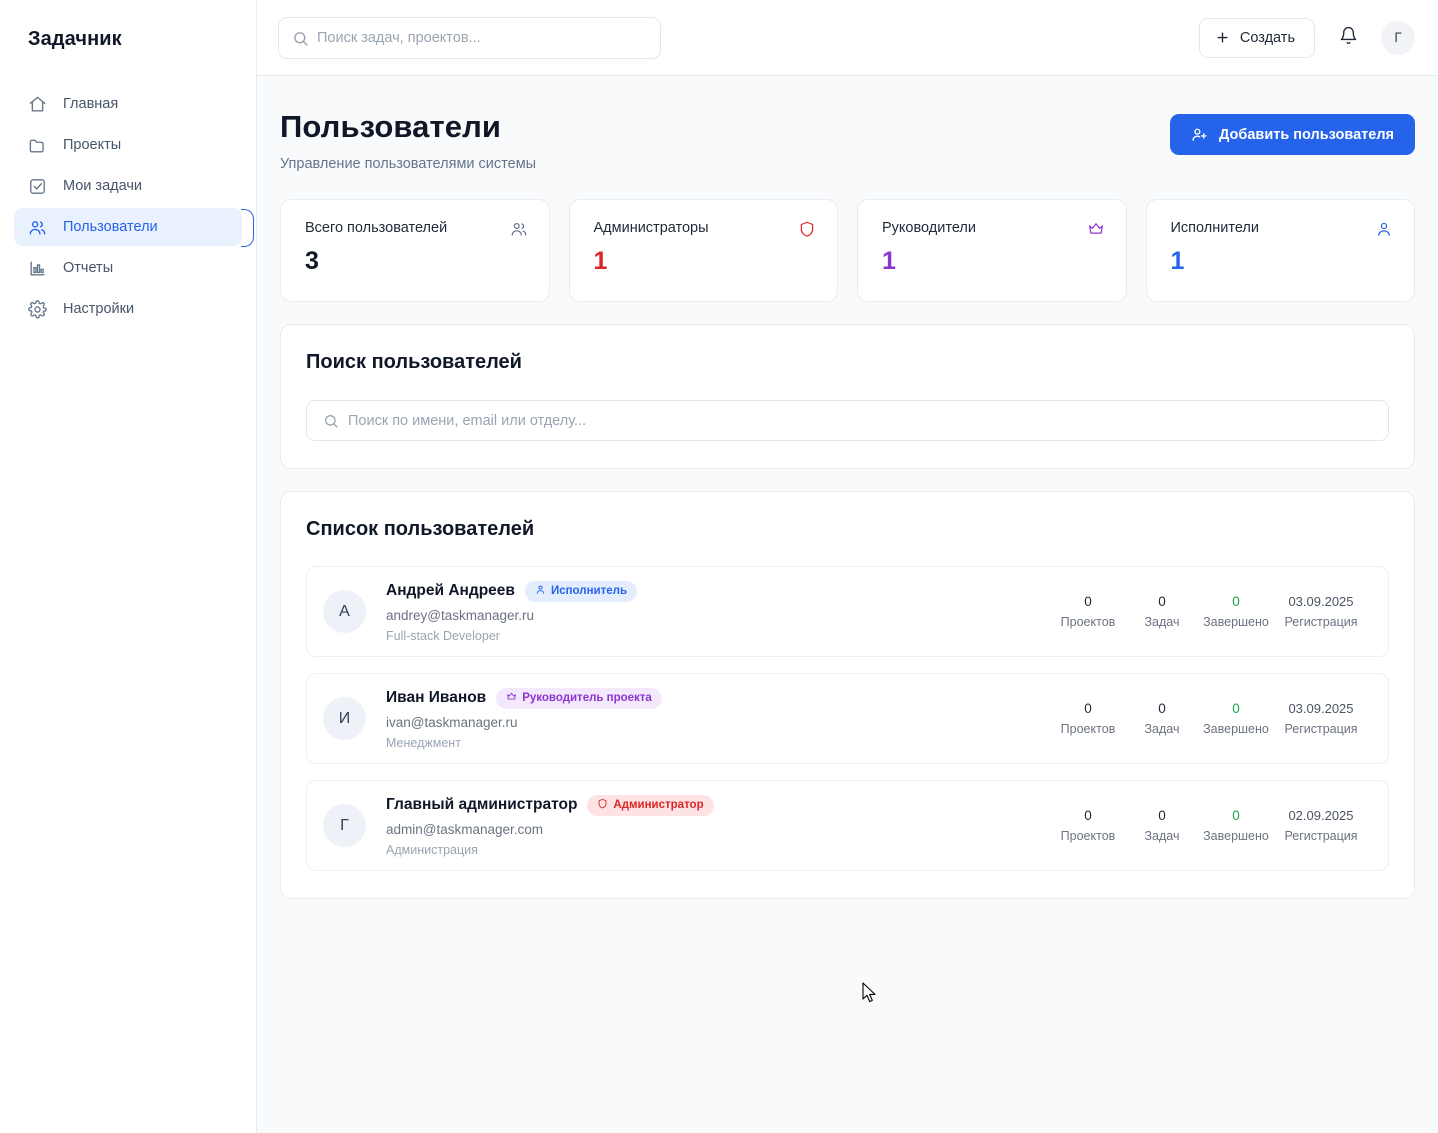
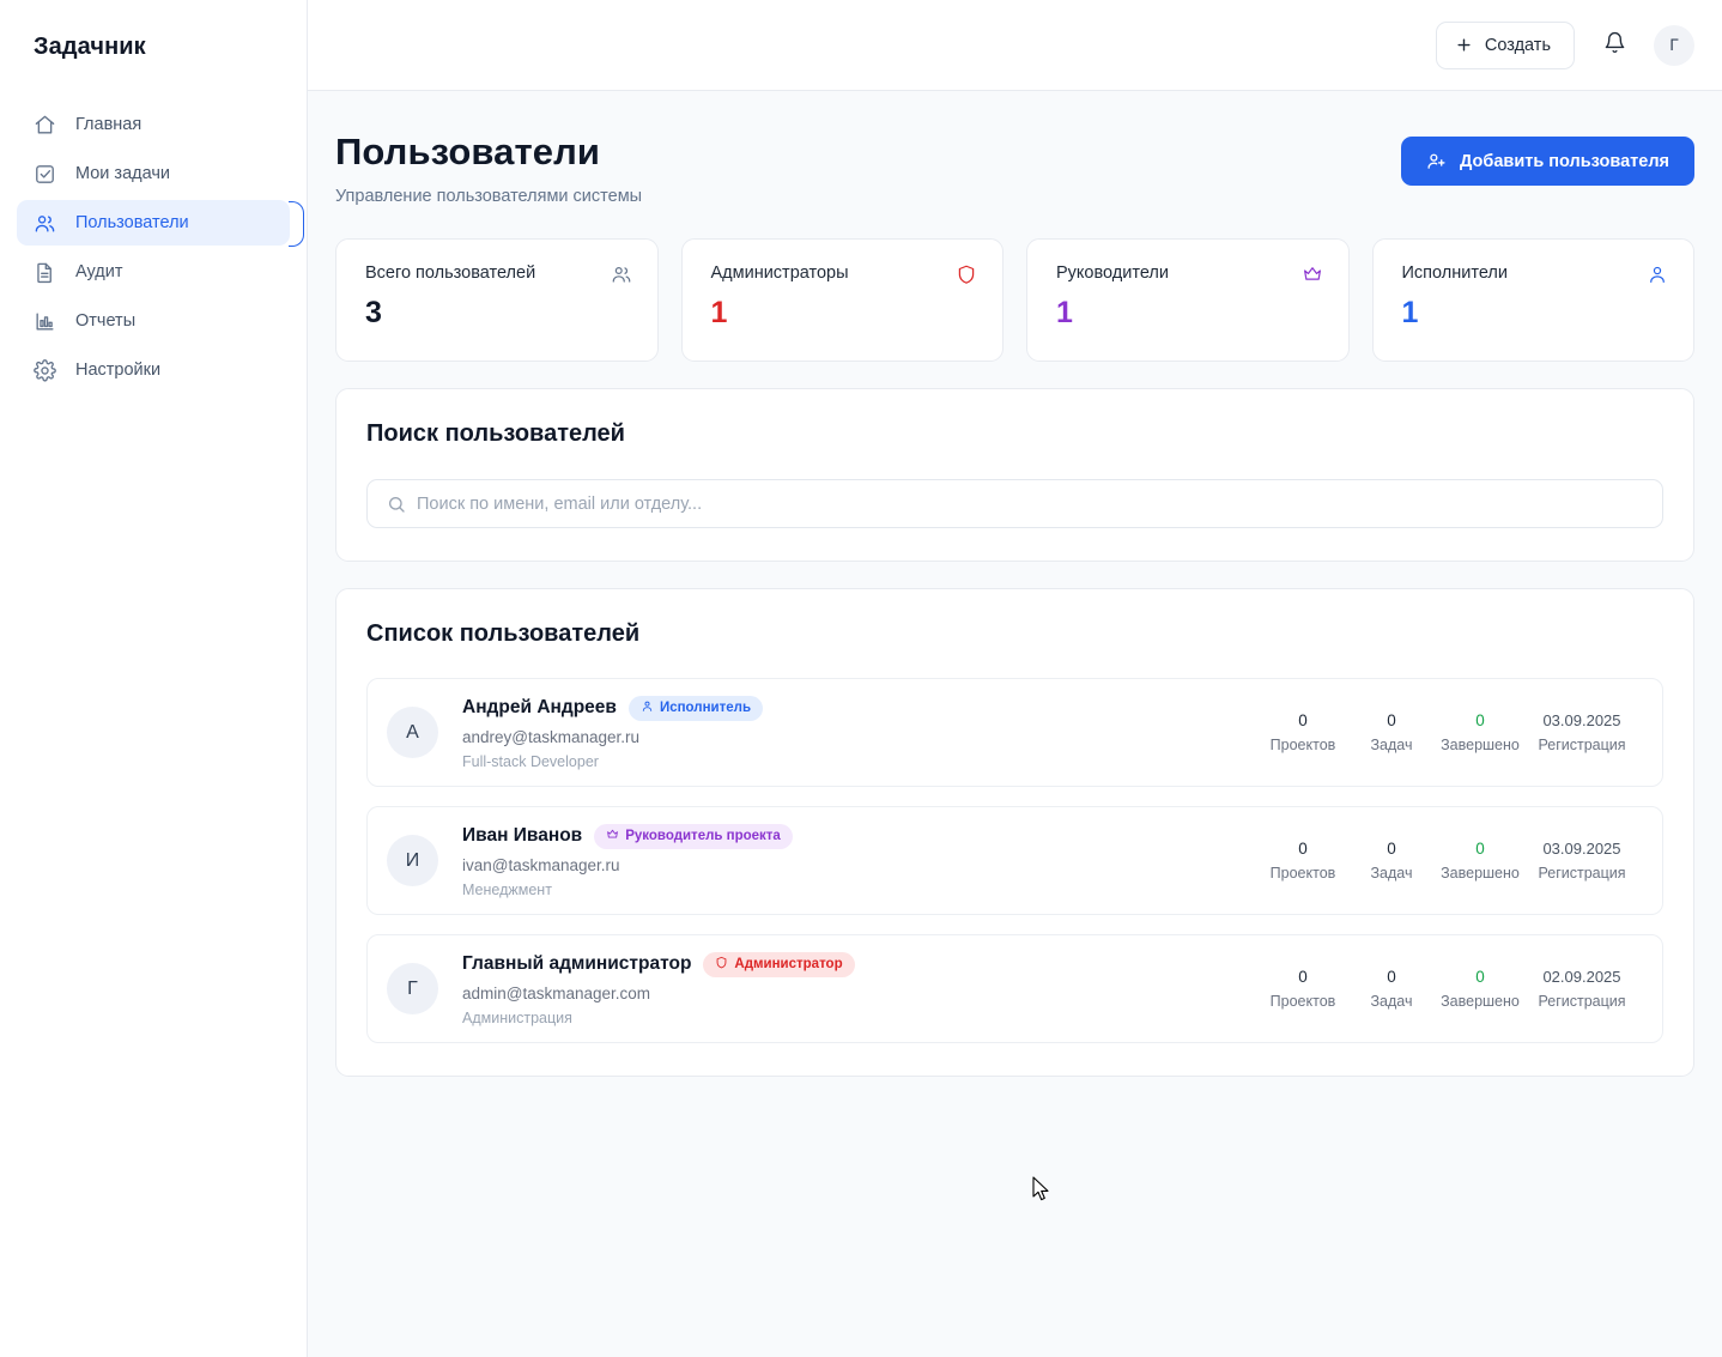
  Задачник
  Главная
- Проекты
  Мои задачи
  Пользователи
+ Аудит
  Отчеты
  Настройки
- Поиск задач, проектов...
  Создать
  Г
  Пользователи
  Управление пользователями системы
  Добавить пользователя
  Всего пользователей
  3
  Администраторы
  1
  Руководители
  1
  Исполнители
  1
  Поиск пользователей
  Поиск по имени, email или отделу...
  Список пользователей
  А
  Андрей Андреев
  Исполнитель
  andrey@taskmanager.ru
  Full-stack Developer
  0
  Проектов
  0
  Задач
  0
  Завершено
  03.09.2025
  Регистрация
  И
  Иван Иванов
  Руководитель проекта
  ivan@taskmanager.ru
  Менеджмент
  0
  Проектов
  0
  Задач
  0
  Завершено
  03.09.2025
  Регистрация
  Г
  Главный администратор
  Администратор
  admin@taskmanager.com
  Администрация
  0
  Проектов
  0
  Задач
  0
  Завершено
  02.09.2025
  Регистрация
